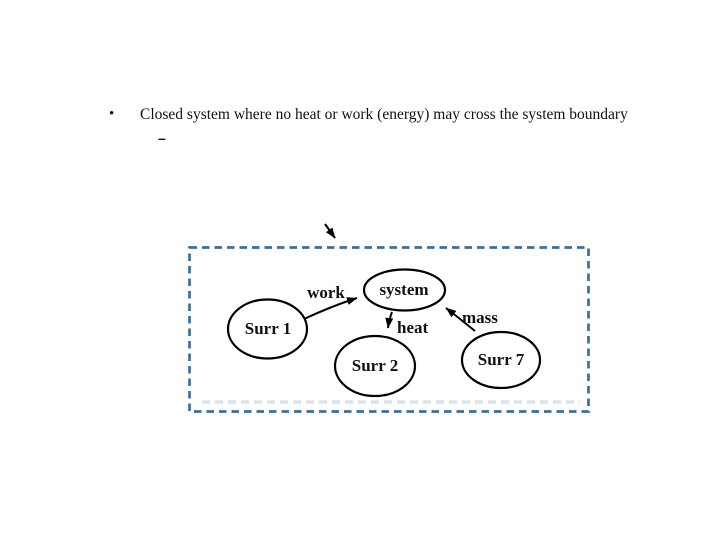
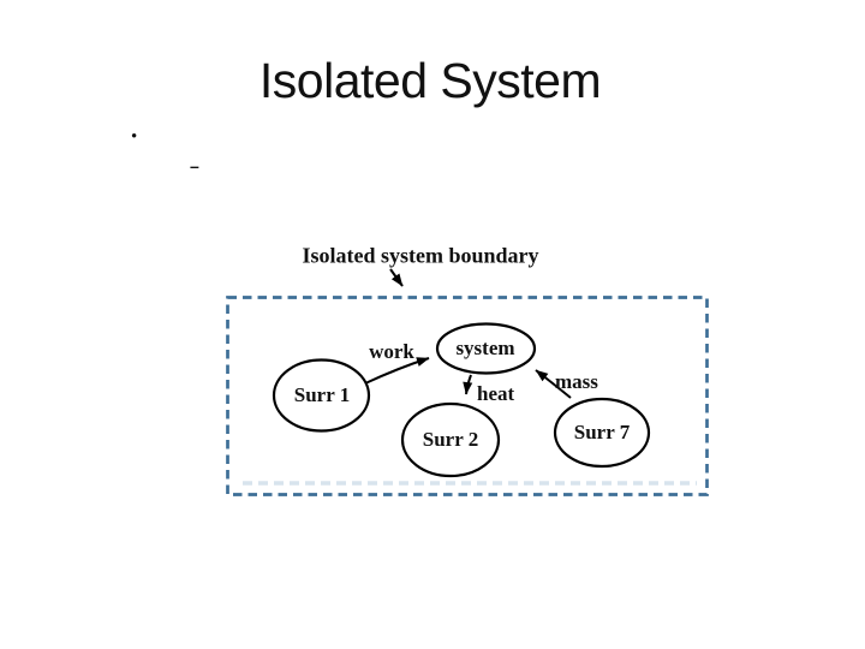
+ Isolated System
  •
- Closed system where no heat or work (energy) may cross the system boundary
  –
+ Isolated system boundary
  system
  Surr 1
  Surr 2
  Surr 7
  work
  heat
  mass
